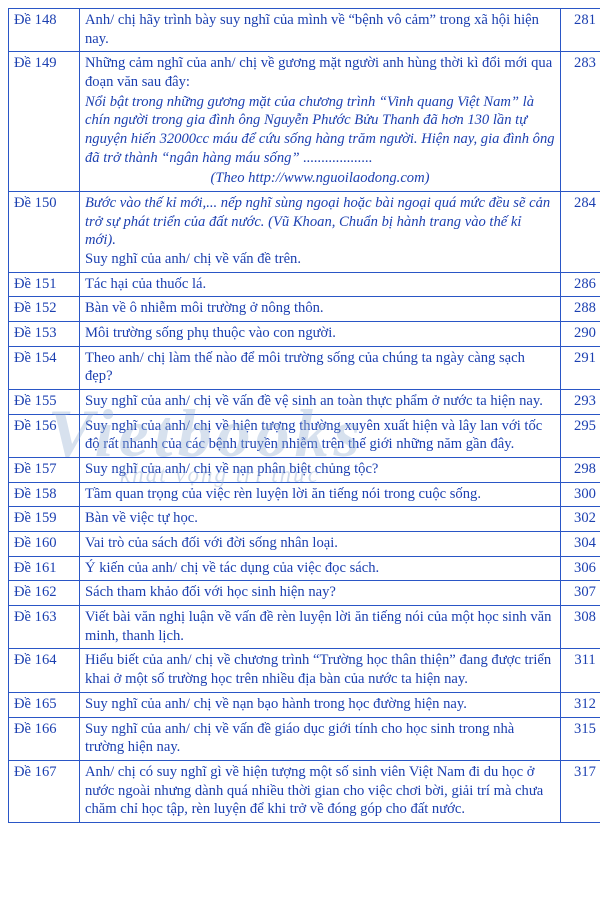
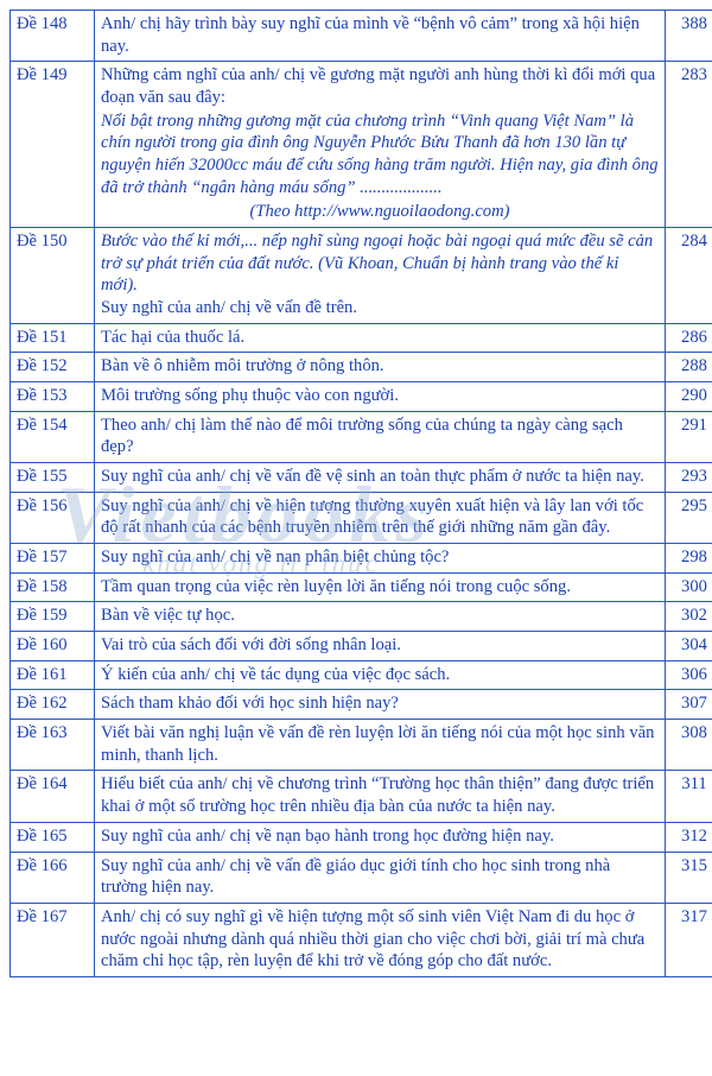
- Đề 148	Anh/ chị hãy trình bày suy nghĩ của mình về “bệnh vô cảm” trong xã hội hiện nay.	281
+ Đề 148	Anh/ chị hãy trình bày suy nghĩ của mình về “bệnh vô cảm” trong xã hội hiện nay.	388
  Đề 149	Những cảm nghĩ của anh/ chị về gương mặt người anh hùng thời kì đổi mới qua đoạn văn sau đây: Nổi bật trong những gương mặt của chương trình “Vinh quang Việt Nam” là chín người trong gia đình ông Nguyễn Phước Bửu Thanh đã hơn 130 lần tự nguyện hiến 32000cc máu để cứu sống hàng trăm người. Hiện nay, gia đình ông đã trở thành “ngân hàng máu sống” ................... (Theo http://www.nguoilaodong.com)	283
  Đề 150	Bước vào thế kỉ mới,... nếp nghĩ sùng ngoại hoặc bài ngoại quá mức đều sẽ cản trở sự phát triển của đất nước. (Vũ Khoan, Chuẩn bị hành trang vào thế kỉ mới). Suy nghĩ của anh/ chị về vấn đề trên.	284
  Đề 151	Tác hại của thuốc lá.	286
  Đề 152	Bàn về ô nhiễm môi trường ở nông thôn.	288
  Đề 153	Môi trường sống phụ thuộc vào con người.	290
  Đề 154	Theo anh/ chị làm thế nào để môi trường sống của chúng ta ngày càng sạch đẹp?	291
  Đề 155	Suy nghĩ của anh/ chị về vấn đề vệ sinh an toàn thực phẩm ở nước ta hiện nay.	293
  Đề 156	Suy nghĩ của anh/ chị về hiện tượng thường xuyên xuất hiện và lây lan với tốc độ rất nhanh của các bệnh truyền nhiễm trên thế giới những năm gần đây.	295
  Đề 157	Suy nghĩ của anh/ chị về nạn phân biệt chủng tộc?	298
  Đề 158	Tầm quan trọng của việc rèn luyện lời ăn tiếng nói trong cuộc sống.	300
  Đề 159	Bàn về việc tự học.	302
  Đề 160	Vai trò của sách đối với đời sống nhân loại.	304
  Đề 161	Ý kiến của anh/ chị về tác dụng của việc đọc sách.	306
  Đề 162	Sách tham khảo đối với học sinh hiện nay?	307
  Đề 163	Viết bài văn nghị luận về vấn đề rèn luyện lời ăn tiếng nói của một học sinh văn minh, thanh lịch.	308
  Đề 164	Hiểu biết của anh/ chị về chương trình “Trường học thân thiện” đang được triển khai ở một số trường học trên nhiều địa bàn của nước ta hiện nay.	311
  Đề 165	Suy nghĩ của anh/ chị về nạn bạo hành trong học đường hiện nay.	312
  Đề 166	Suy nghĩ của anh/ chị về vấn đề giáo dục giới tính cho học sinh trong nhà trường hiện nay.	315
  Đề 167	Anh/ chị có suy nghĩ gì về hiện tượng một số sinh viên Việt Nam đi du học ở nước ngoài nhưng dành quá nhiều thời gian cho việc chơi bời, giải trí mà chưa chăm chỉ học tập, rèn luyện để khi trở về đóng góp cho đất nước.	317
  Vietbooks
  khát vọng tri thức
